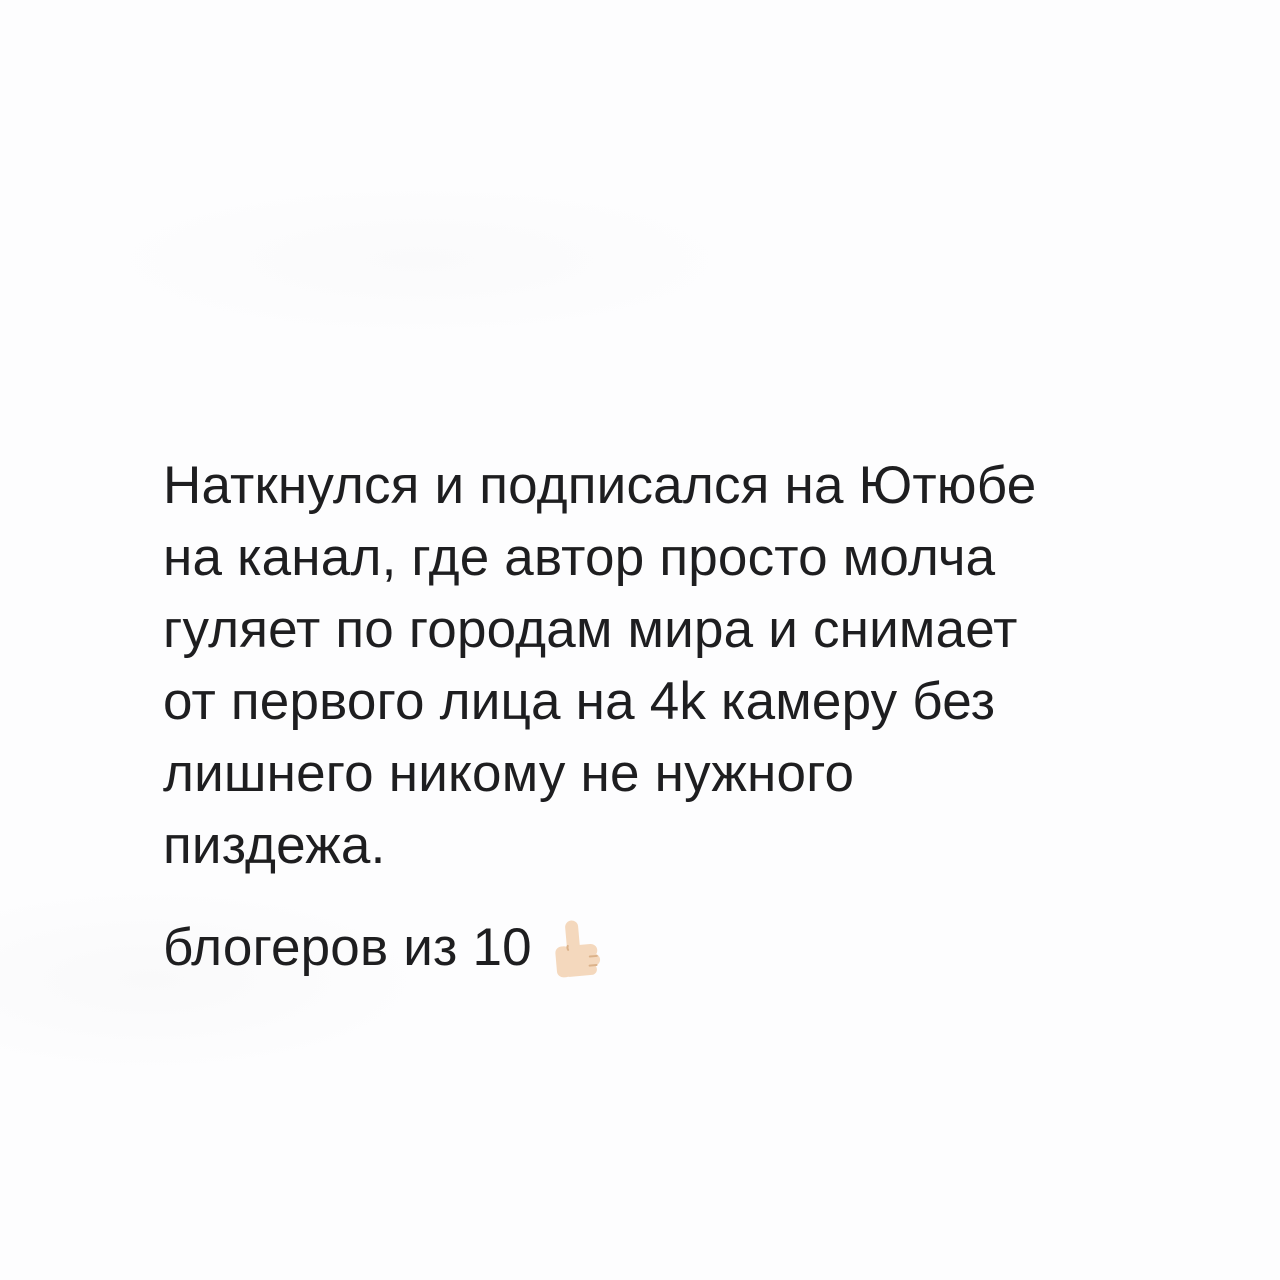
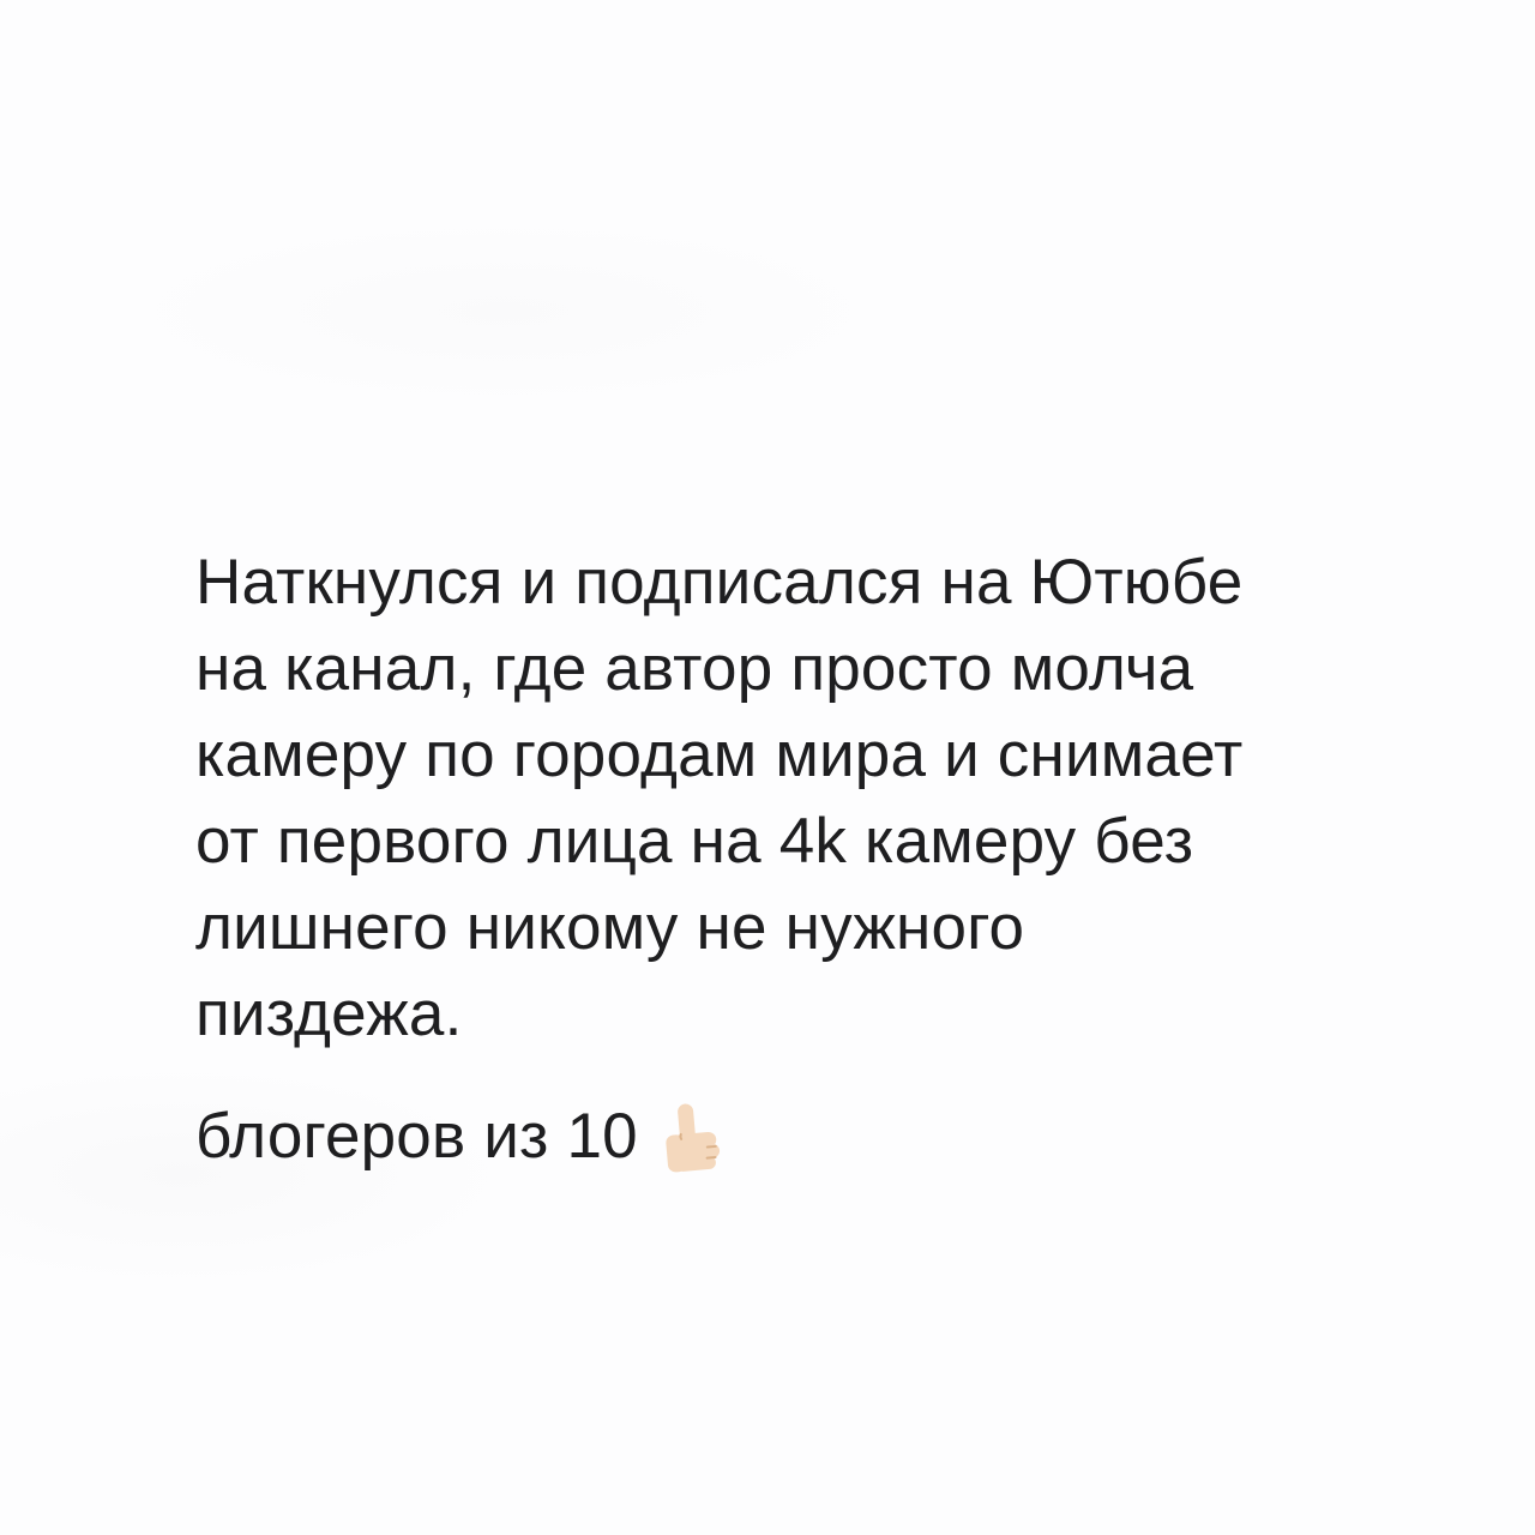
  Наткнулся и подписался на Ютюбе
  на канал, где автор просто молча
- гуляет по городам мира и снимает
+ камеру по городам мира и снимает
  от первого лица на 4k камеру без
  лишнего никому не нужного
  пиздежа.
  блогеров из 10
